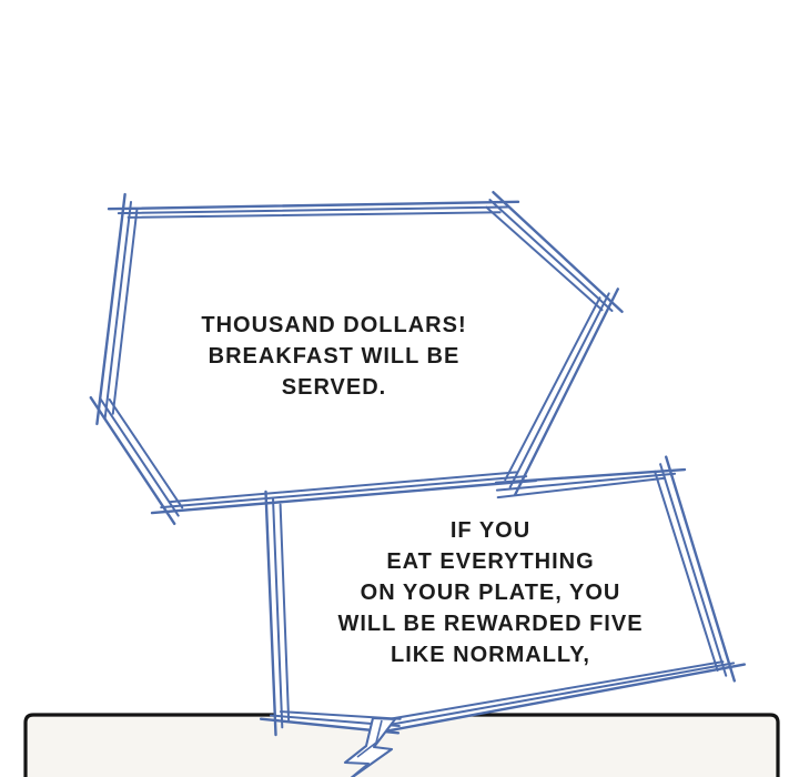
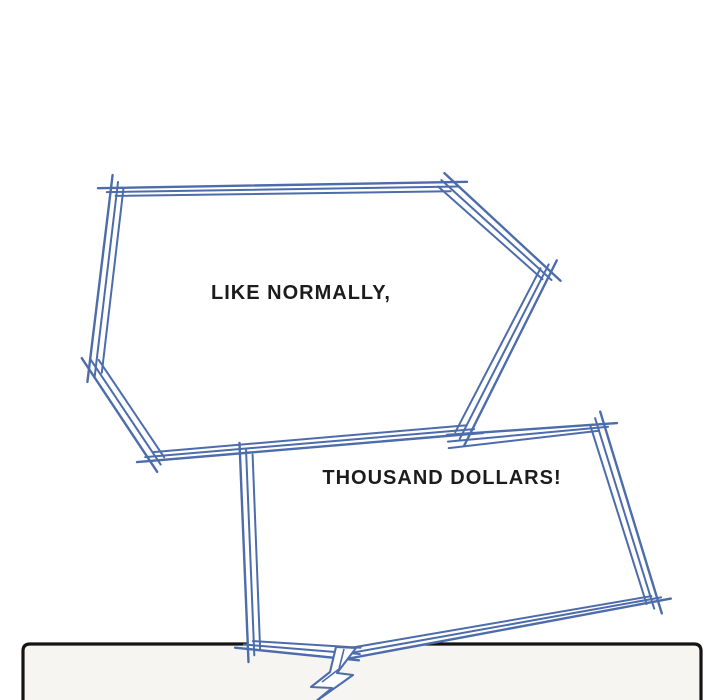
- THOUSAND DOLLARS!
+ LIKE NORMALLY,
- BREAKFAST WILL BE
- SERVED.
- IF YOU
- EAT EVERYTHING
- ON YOUR PLATE, YOU
- WILL BE REWARDED FIVE
- LIKE NORMALLY,
+ THOUSAND DOLLARS!
